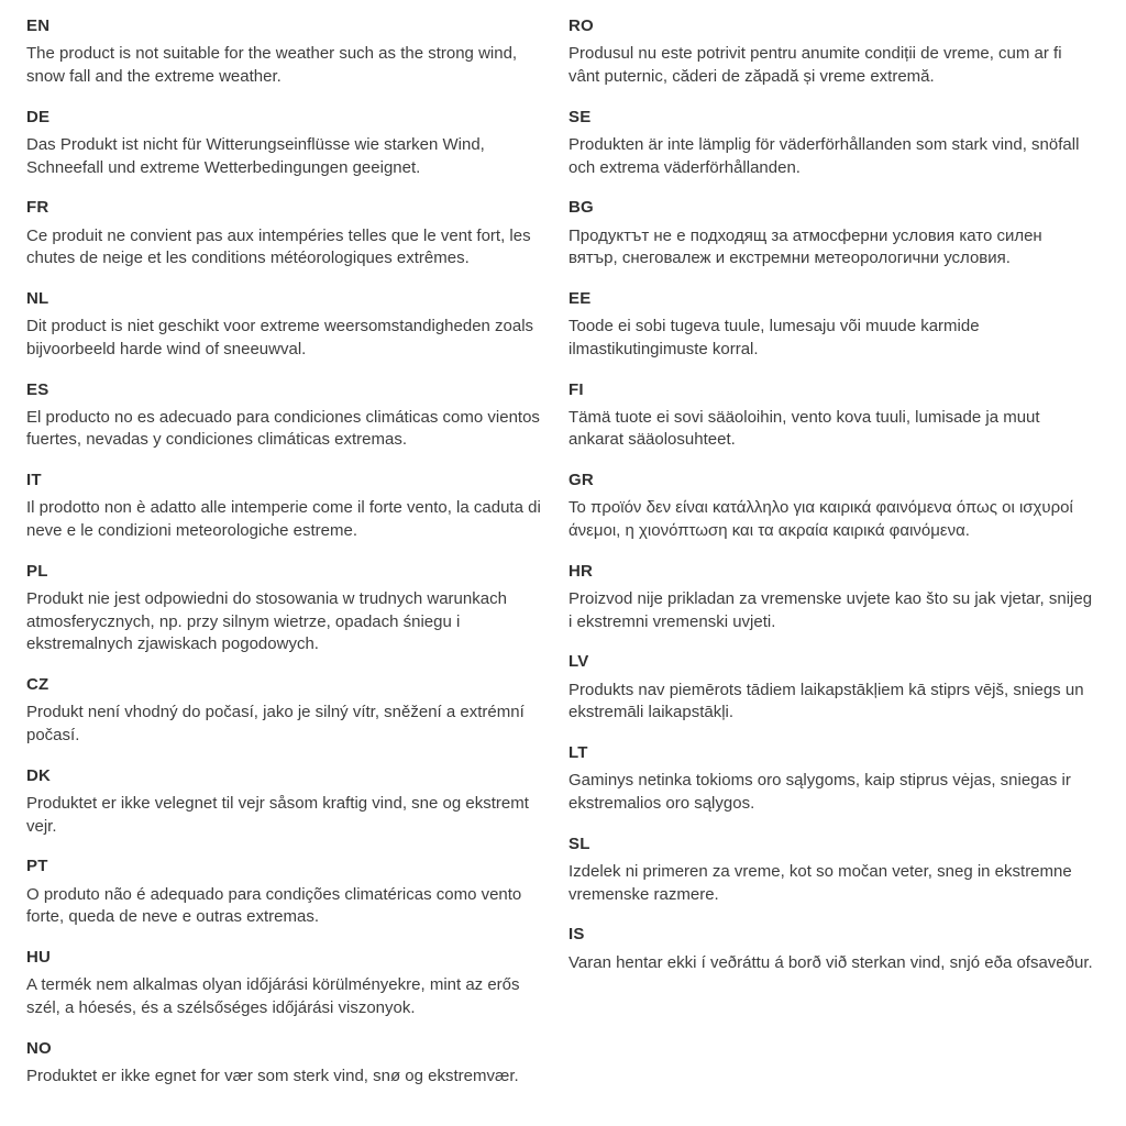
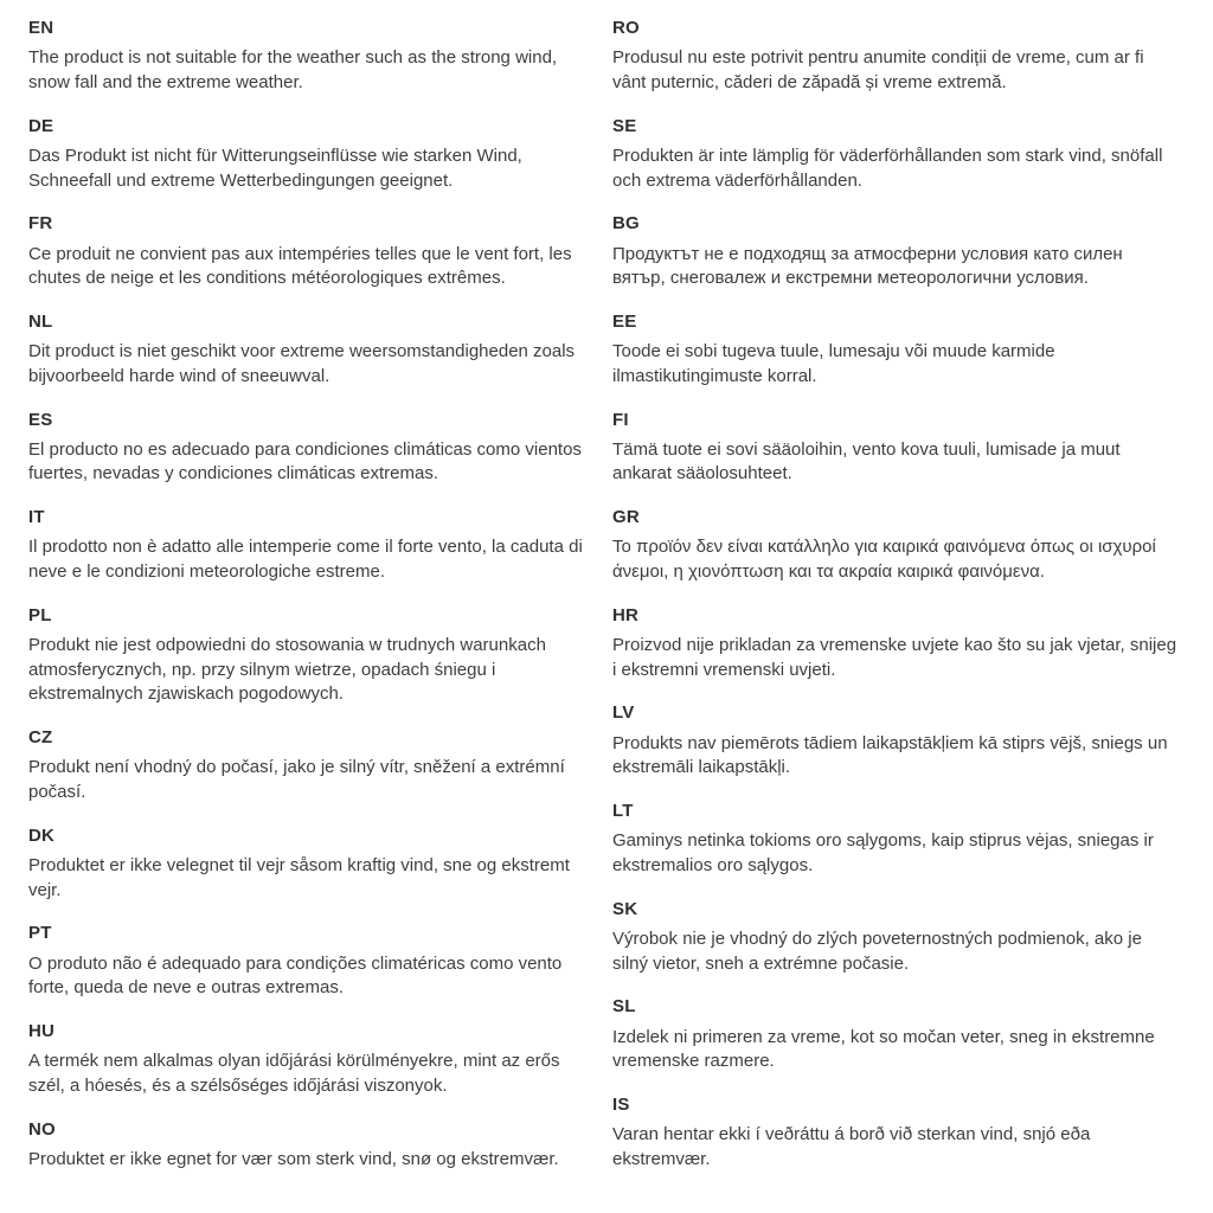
  EN
  The product is not suitable for the weather such as the strong wind, snow fall and the extreme weather.
  DE
  Das Produkt ist nicht für Witterungseinflüsse wie starken Wind, Schneefall und extreme Wetterbedingungen geeignet.
  FR
  Ce produit ne convient pas aux intempéries telles que le vent fort, les chutes de neige et les conditions météorologiques extrêmes.
  NL
  Dit product is niet geschikt voor extreme weersomstandigheden zoals bijvoorbeeld harde wind of sneeuwval.
  ES
  El producto no es adecuado para condiciones climáticas como vientos fuertes, nevadas y condiciones climáticas extremas.
  IT
  Il prodotto non è adatto alle intemperie come il forte vento, la caduta di neve e le condizioni meteorologiche estreme.
  PL
  Produkt nie jest odpowiedni do stosowania w trudnych warunkach atmosferycznych, np. przy silnym wietrze, opadach śniegu i ekstremalnych zjawiskach pogodowych.
  CZ
  Produkt není vhodný do počasí, jako je silný vítr, sněžení a extrémní počasí.
  DK
  Produktet er ikke velegnet til vejr såsom kraftig vind, sne og ekstremt vejr.
  PT
  O produto não é adequado para condições climatéricas como vento forte, queda de neve e outras extremas.
  HU
  A termék nem alkalmas olyan időjárási körülményekre, mint az erős szél, a hóesés, és a szélsőséges időjárási viszonyok.
  NO
  Produktet er ikke egnet for vær som sterk vind, snø og ekstremvær.
  RO
  Produsul nu este potrivit pentru anumite condiții de vreme, cum ar fi vânt puternic, căderi de zăpadă și vreme extremă.
  SE
  Produkten är inte lämplig för väderförhållanden som stark vind, snöfall och extrema väderförhållanden.
  BG
  Продуктът не е подходящ за атмосферни условия като силен вятър, снеговалеж и екстремни метеорологични условия.
  EE
  Toode ei sobi tugeva tuule, lumesaju või muude karmide ilmastikutingimuste korral.
  FI
  Tämä tuote ei sovi sääoloihin, vento kova tuuli, lumisade ja muut ankarat sääolosuhteet.
  GR
  Το προϊόν δεν είναι κατάλληλο για καιρικά φαινόμενα όπως οι ισχυροί άνεμοι, η χιονόπτωση και τα ακραία καιρικά φαινόμενα.
  HR
  Proizvod nije prikladan za vremenske uvjete kao što su jak vjetar, snijeg i ekstremni vremenski uvjeti.
  LV
  Produkts nav piemērots tādiem laikapstākļiem kā stiprs vējš, sniegs un ekstremāli laikapstākļi.
  LT
  Gaminys netinka tokioms oro sąlygoms, kaip stiprus vėjas, sniegas ir ekstremalios oro sąlygos.
+ SK
+ Výrobok nie je vhodný do zlých poveternostných podmienok, ako je silný vietor, sneh a extrémne počasie.
  SL
  Izdelek ni primeren za vreme, kot so močan veter, sneg in ekstremne vremenske razmere.
  IS
- Varan hentar ekki í veðráttu á borð við sterkan vind, snjó eða ofsaveður.
+ Varan hentar ekki í veðráttu á borð við sterkan vind, snjó eða ekstremvær.
